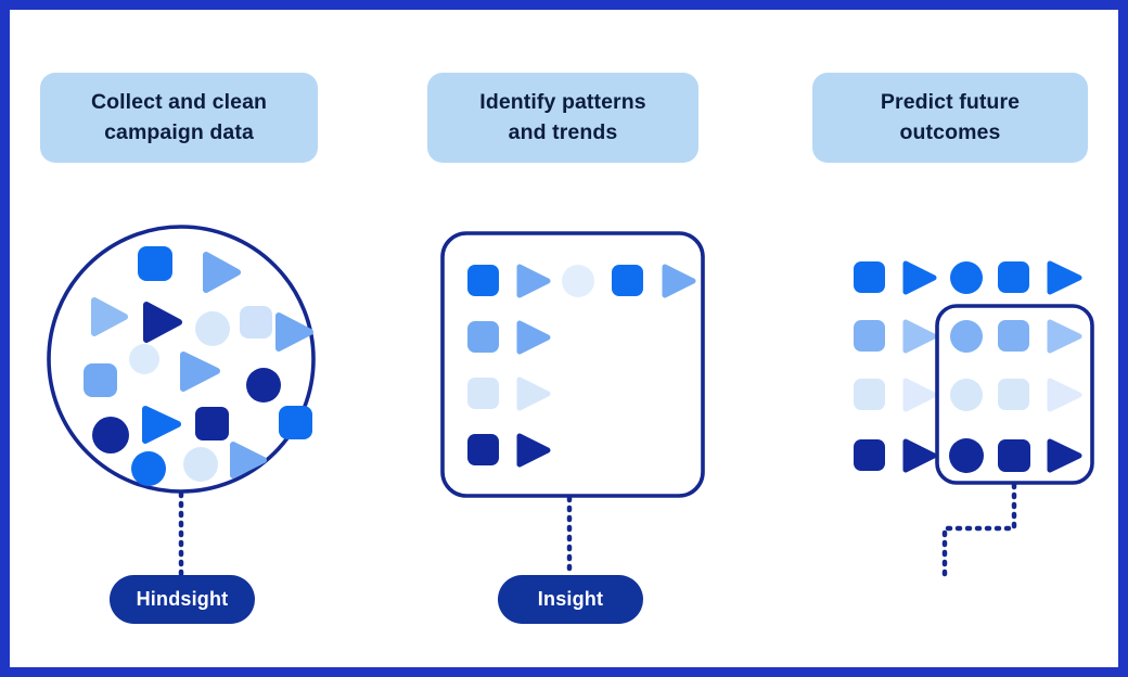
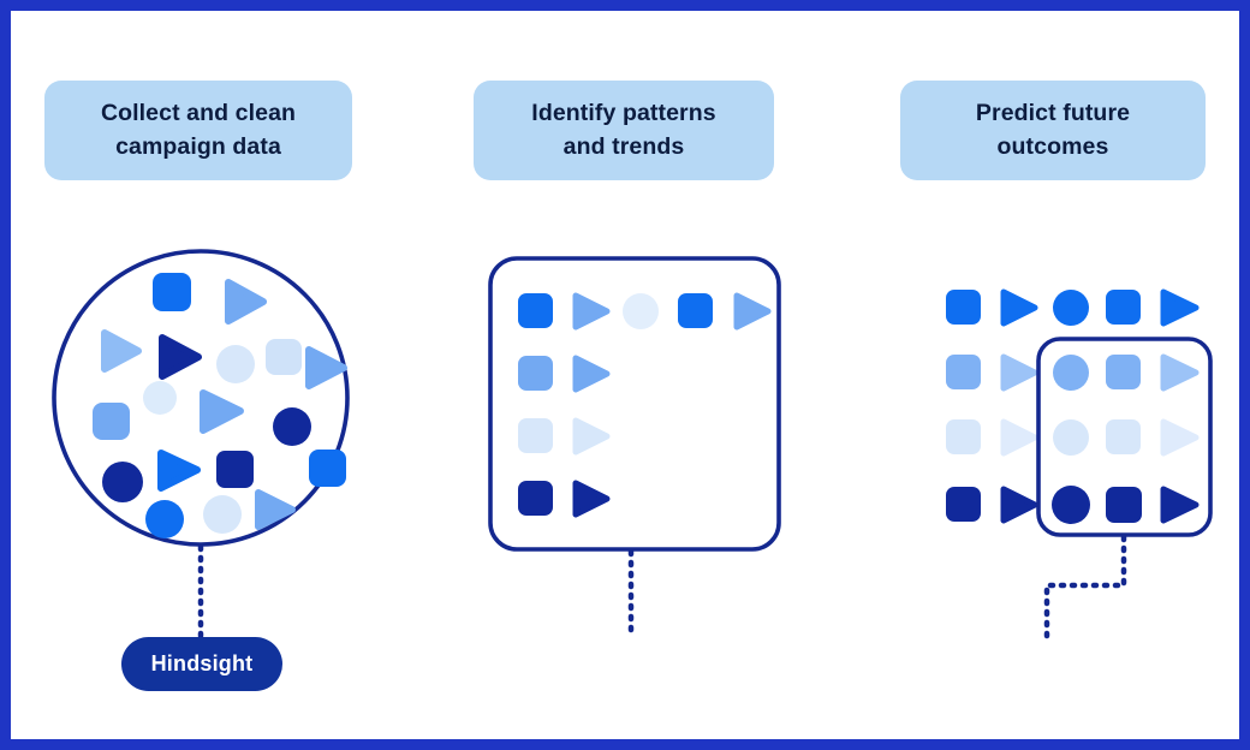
  Collect and clean
  campaign data
  Identify patterns
  and trends
  Predict future
  outcomes
  Hindsight
- Insight
